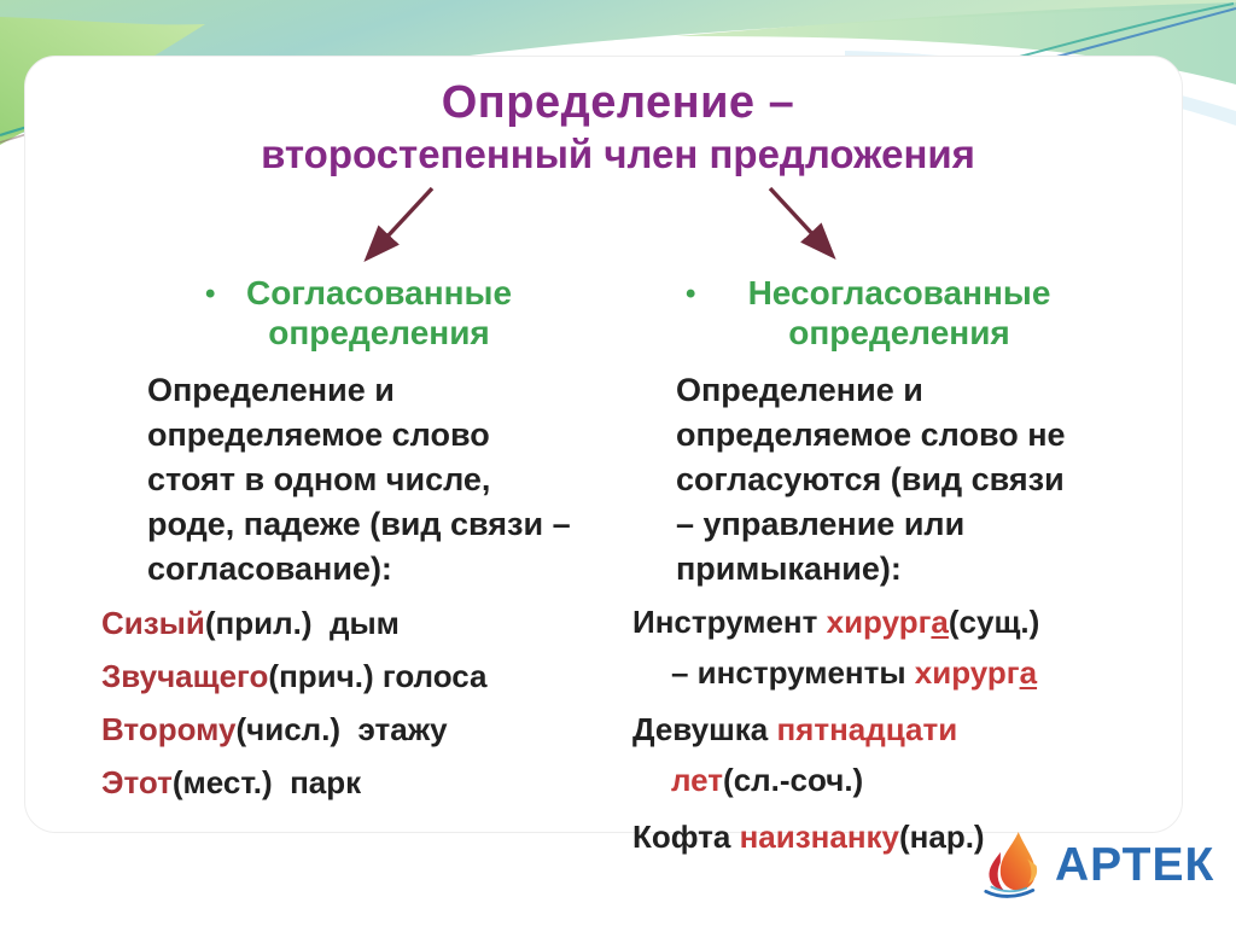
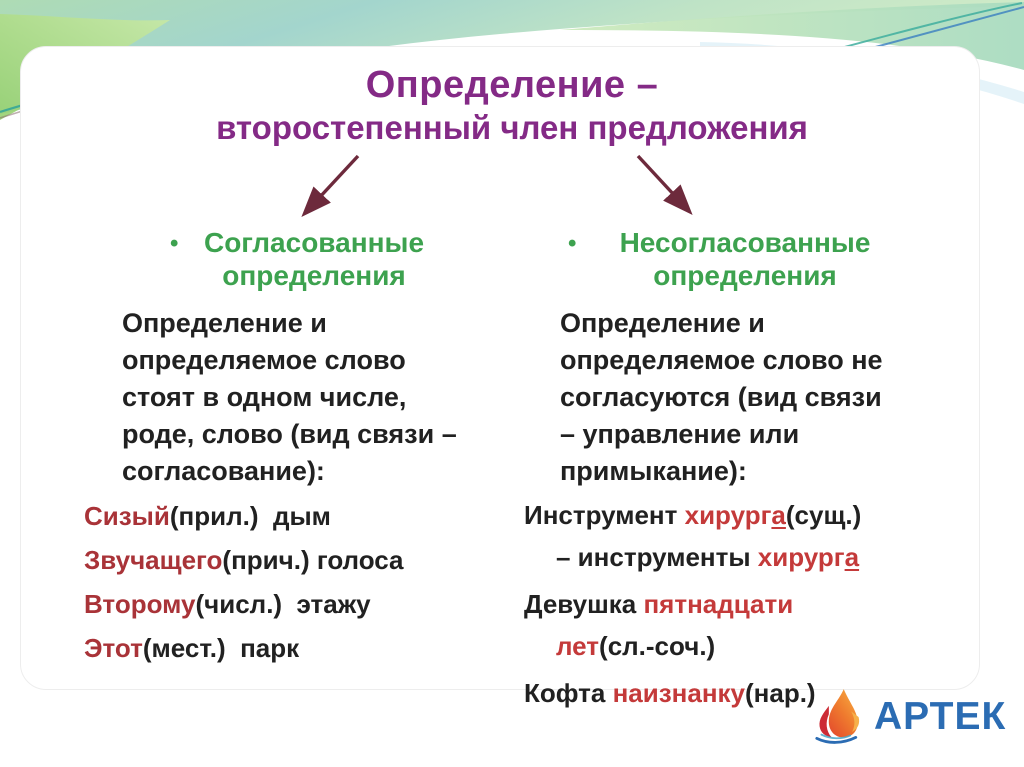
  Определение –
  второстепенный член предложения
  •
  Согласованные
  определения
  Определение и
  определяемое слово
  стоят в одном числе,
- роде, падеже (вид связи –
+ роде, слово (вид связи –
  согласование):
  Сизый(прил.) дым
  Звучащего(прич.) голоса
  Второму(числ.) этажу
  Этот(мест.) парк
  •
  Несогласованные
  определения
  Определение и
  определяемое слово не
  согласуются (вид связи
  – управление или
  примыкание):
  Инструмент хирурга(сущ.)
  – инструменты хирурга
  Девушка пятнадцати
  лет(сл.-соч.)
  Кофта наизнанку(нар.)
  АРТЕК
